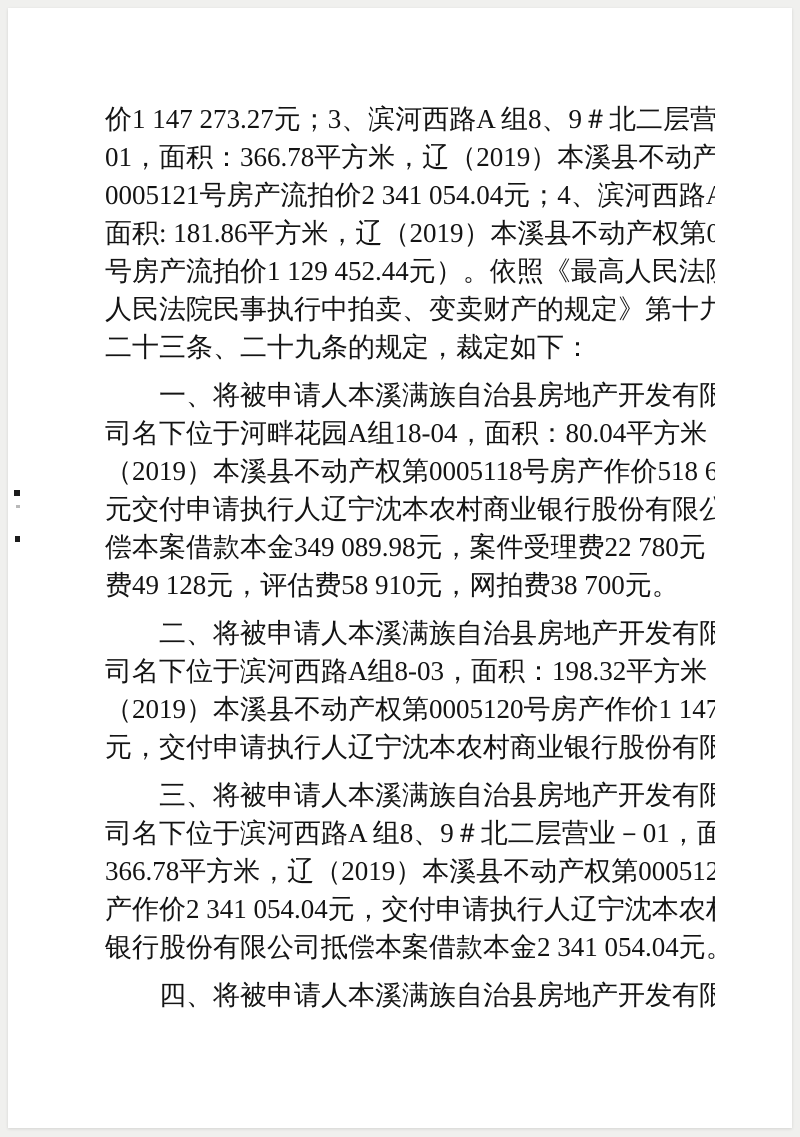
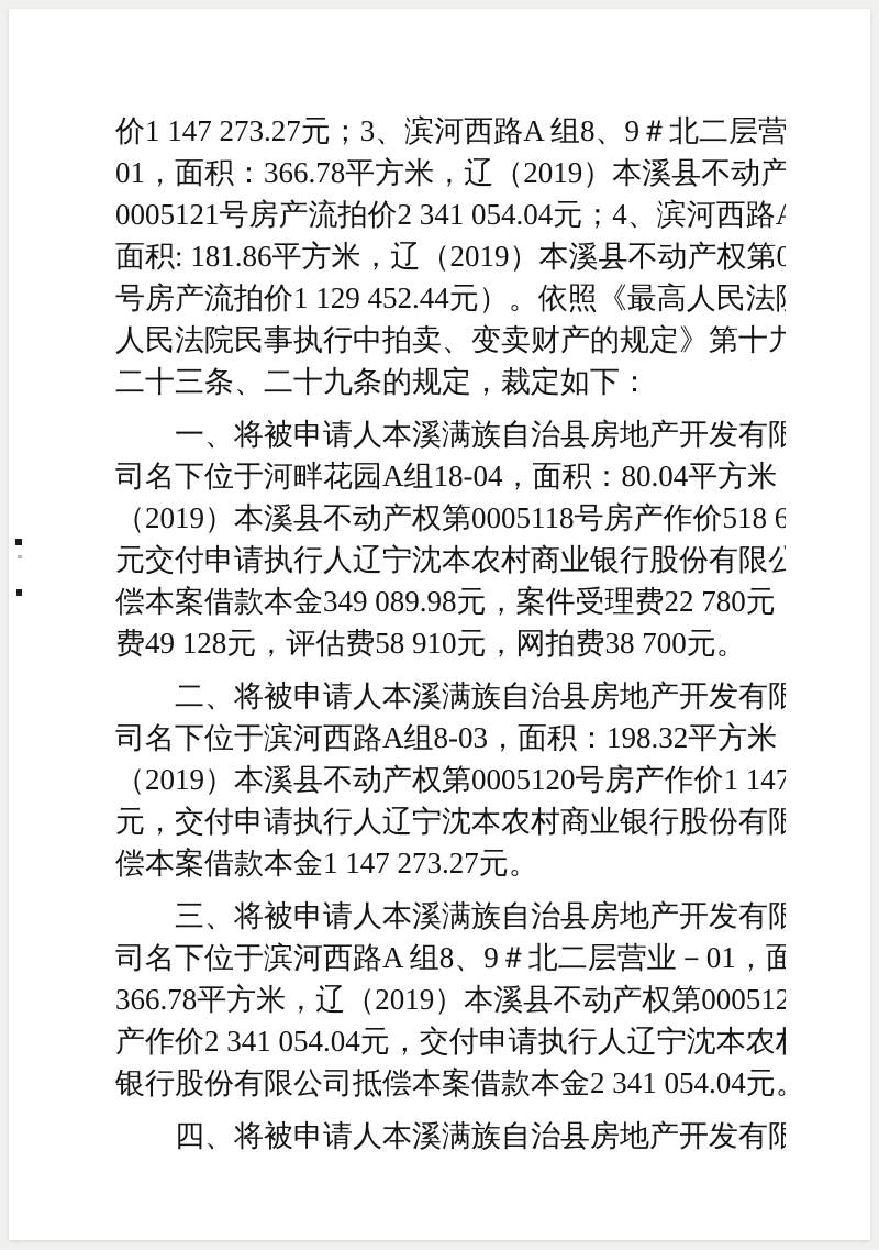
  价1 147 273.27元；3、滨河西路A 组8、9＃北二层营
  01，面积：366.78平方米，辽（2019）本溪县不动产
  0005121号房产流拍价2 341 054.04元；4、滨河西路
  面积: 181.86平方米，辽（2019）本溪县不动产权第0
  号房产流拍价1 129 452.44元）。依照《最高人民法
  人民法院民事执行中拍卖、变卖财产的规定》第十九
  二十三条、二十九条的规定，裁定如下：
  一、将被申请人本溪满族自治县房地产开发有限
  司名下位于河畔花园A组18-04，面积：80.04平方米
  （2019）本溪县不动产权第0005118号房产作价518 6
  元交付申请执行人辽宁沈本农村商业银行股份有限公
  偿本案借款本金349 089.98元，案件受理费22 780元
  费49 128元，评估费58 910元，网拍费38 700元。
  二、将被申请人本溪满族自治县房地产开发有限
  司名下位于滨河西路A组8-03，面积：198.32平方米
  （2019）本溪县不动产权第0005120号房产作价1 147
  元，交付申请执行人辽宁沈本农村商业银行股份有限
+ 偿本案借款本金1 147 273.27元。
  三、将被申请人本溪满族自治县房地产开发有限
  司名下位于滨河西路A 组8、9＃北二层营业－01，面
  366.78平方米，辽（2019）本溪县不动产权第000512
  产作价2 341 054.04元，交付申请执行人辽宁沈本农
  银行股份有限公司抵偿本案借款本金2 341 054.04元
  四、将被申请人本溪满族自治县房地产开发有限
